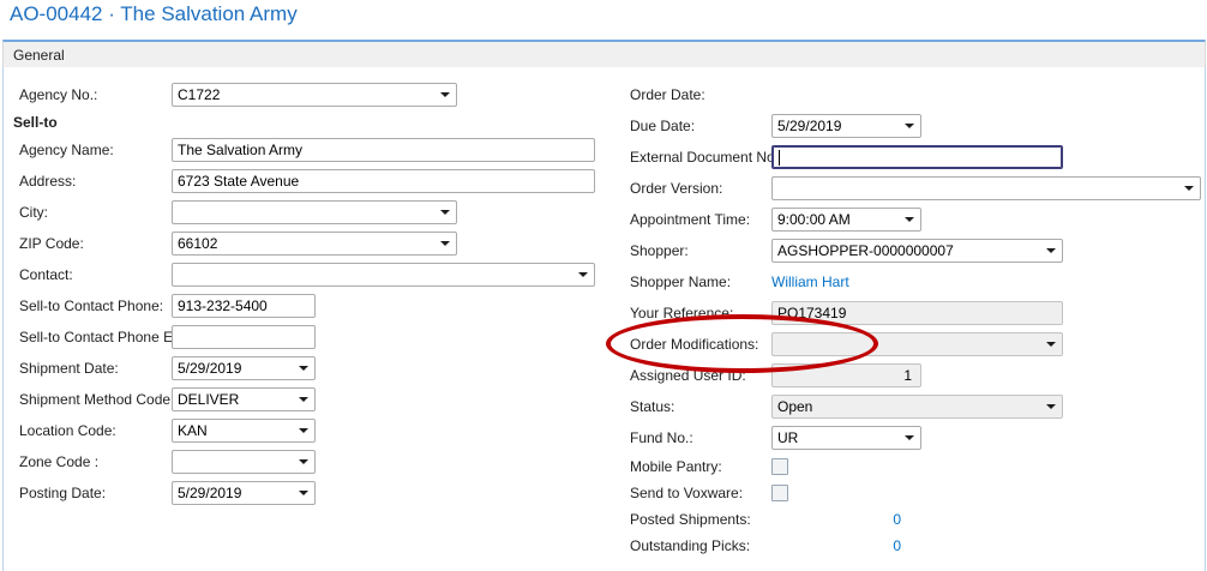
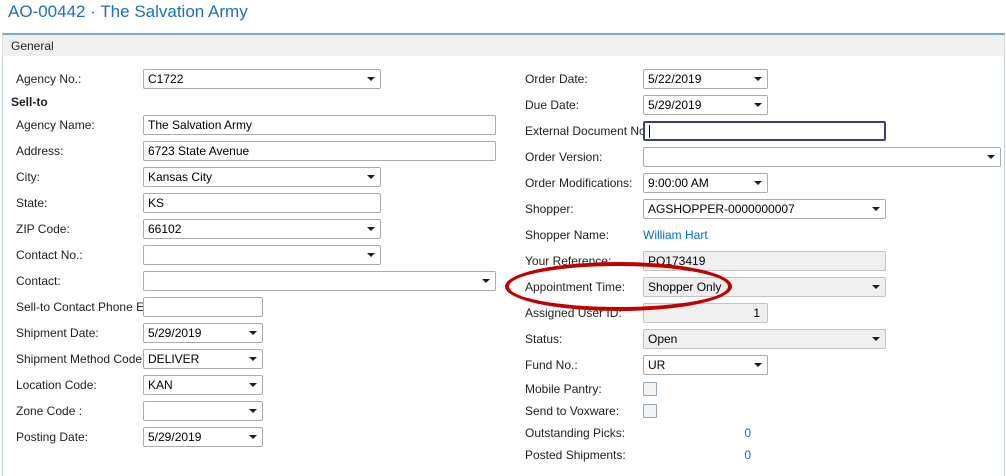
  AO-00442 · The Salvation Army
  General
  Agency No.:
  C1722
  Sell-to
  Agency Name:
  The Salvation Army
  Address:
  6723 State Avenue
  City:
+ Kansas City
+ State:
+ KS
  ZIP Code:
  66102
+ Contact No.:
  Contact:
- Sell-to Contact Phone:
- 913-232-5400
  Sell-to Contact Phone E
  Shipment Date:
  5/29/2019
  Shipment Method Code
  DELIVER
  Location Code:
  KAN
  Zone Code :
  Posting Date:
  5/29/2019
  Order Date:
+ 5/22/2019
  Due Date:
  5/29/2019
  External Document N
  Order Version:
- Appointment Time:
+ Order Modifications:
  9:00:00 AM
  Shopper:
  AGSHOPPER-0000000007
  Shopper Name:
  William Hart
  Your Reference:
  PO173419
- Order Modifications:
+ Appointment Time:
+ Shopper Only
  Assigned User ID:
  1
  Status:
  Open
  Fund No.:
  UR
  Mobile Pantry:
  Send to Voxware:
- Posted Shipments:
+ Outstanding Picks:
  0
- Outstanding Picks:
+ Posted Shipments:
  0
